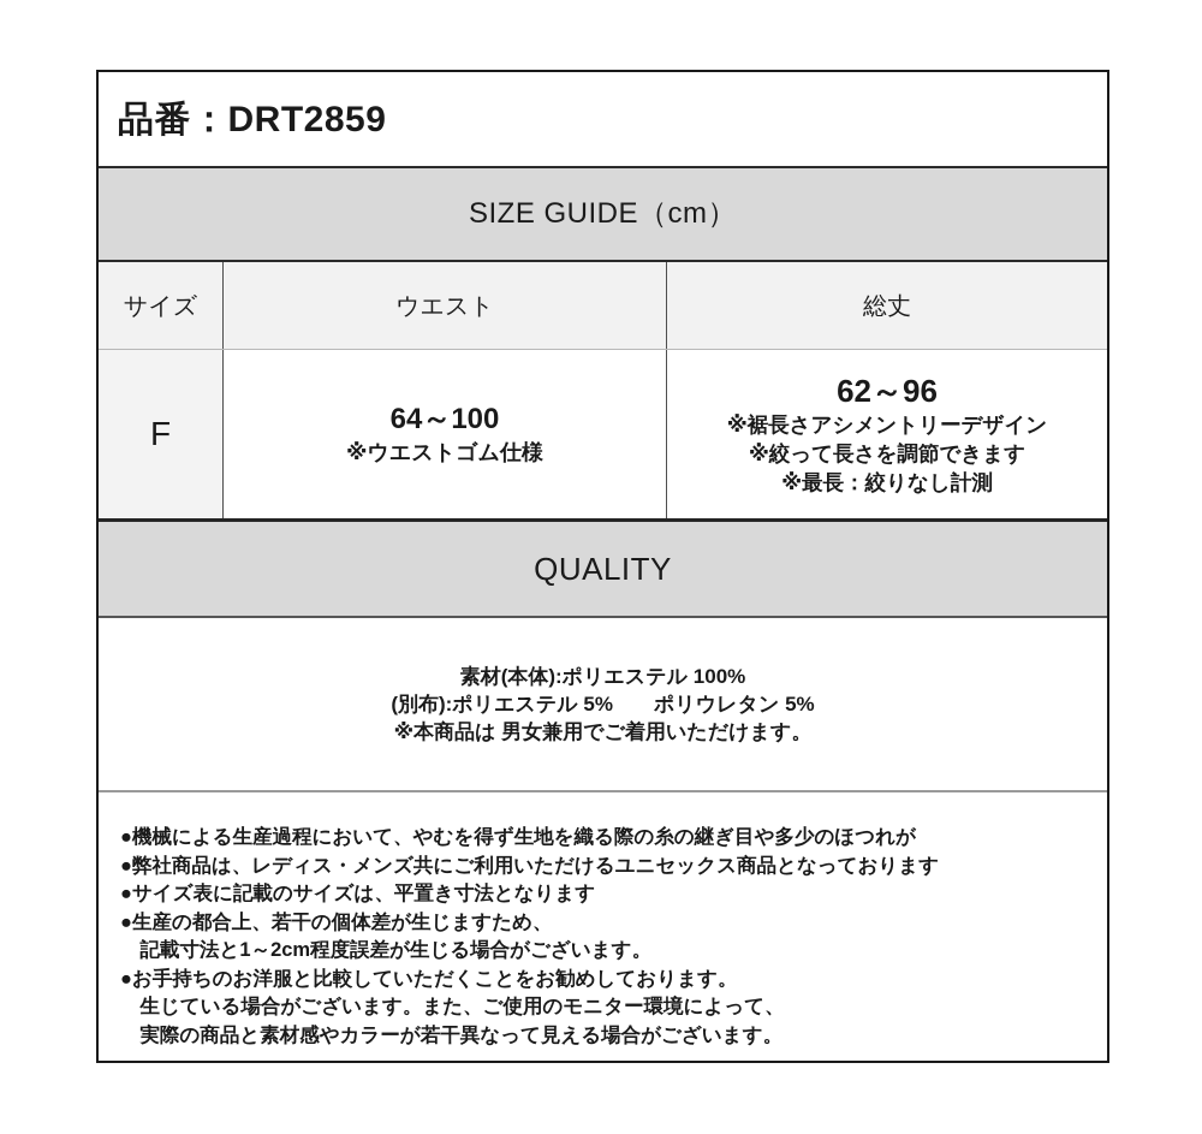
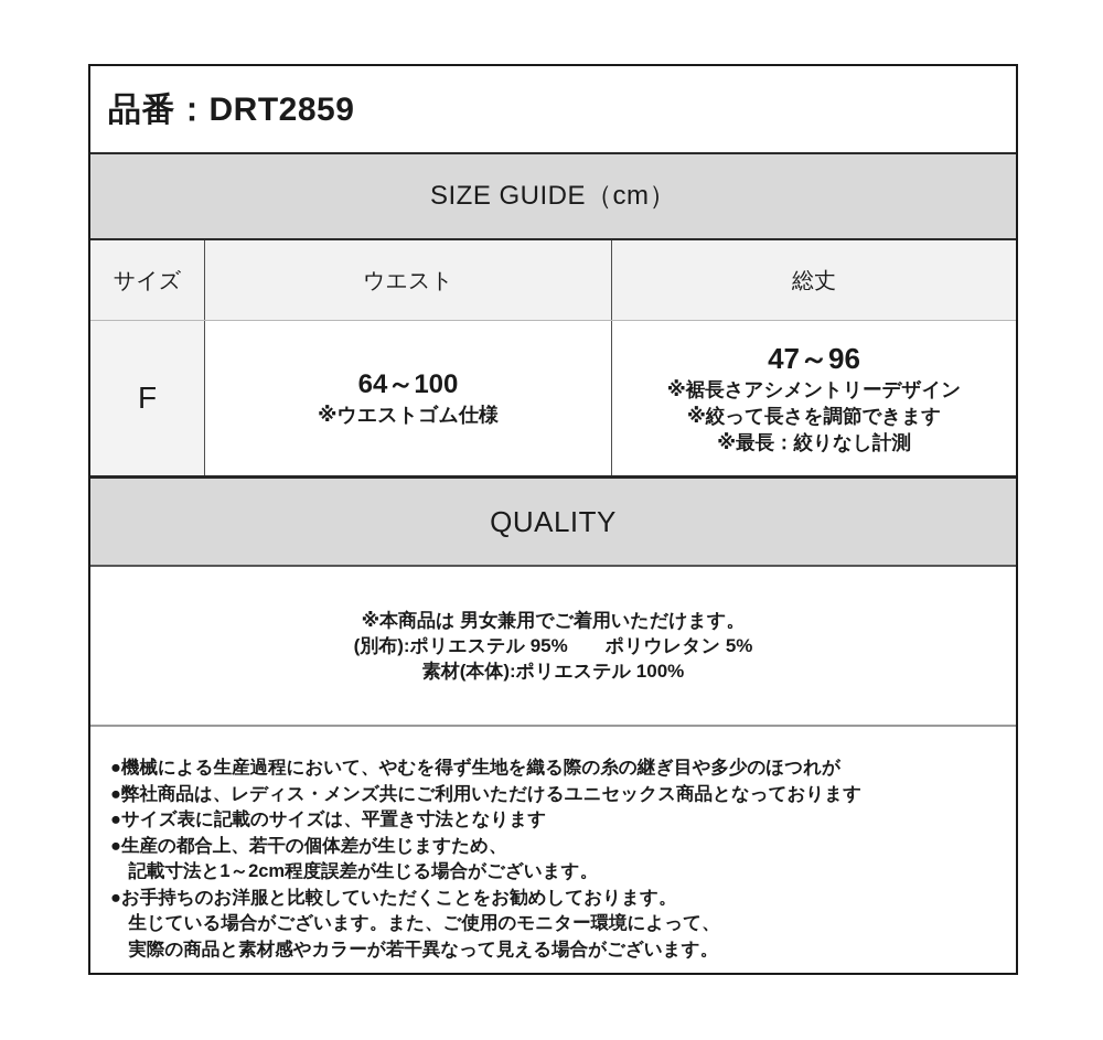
  品番：DRT2859
  SIZE GUIDE（cm）
  サイズ
  ウエスト
  総丈
  F
  64～100
  ※ウエストゴム仕様
- 62～96
+ 47～96
  ※裾長さアシメントリーデザイン
  ※絞って長さを調節できます
  ※最長：絞りなし計測
  QUALITY
- 素材(本体):ポリエステル 100%
+ ※本商品は 男女兼用でご着用いただけます。
- (別布):ポリエステル 5% ポリウレタン 5%
+ (別布):ポリエステル 95% ポリウレタン 5%
- ※本商品は 男女兼用でご着用いただけます。
+ 素材(本体):ポリエステル 100%
  ●機械による生産過程において、やむを得ず生地を織る際の糸の継ぎ目や多少のほつれが
  ●弊社商品は、レディス・メンズ共にご利用いただけるユニセックス商品となっております
  ●サイズ表に記載のサイズは、平置き寸法となります
  ●生産の都合上、若干の個体差が生じますため、
  記載寸法と1～2cm程度誤差が生じる場合がございます。
  ●お手持ちのお洋服と比較していただくことをお勧めしております。
  生じている場合がございます。また、ご使用のモニター環境によって、
  実際の商品と素材感やカラーが若干異なって見える場合がございます。
